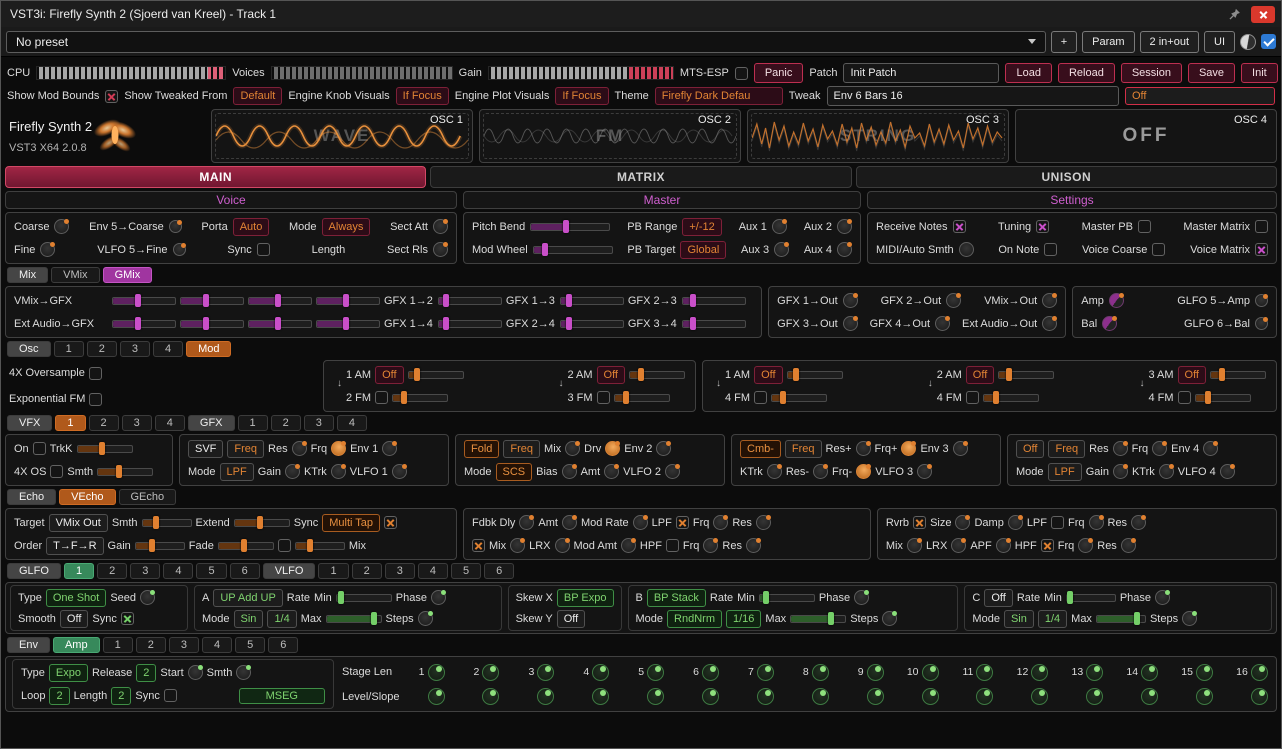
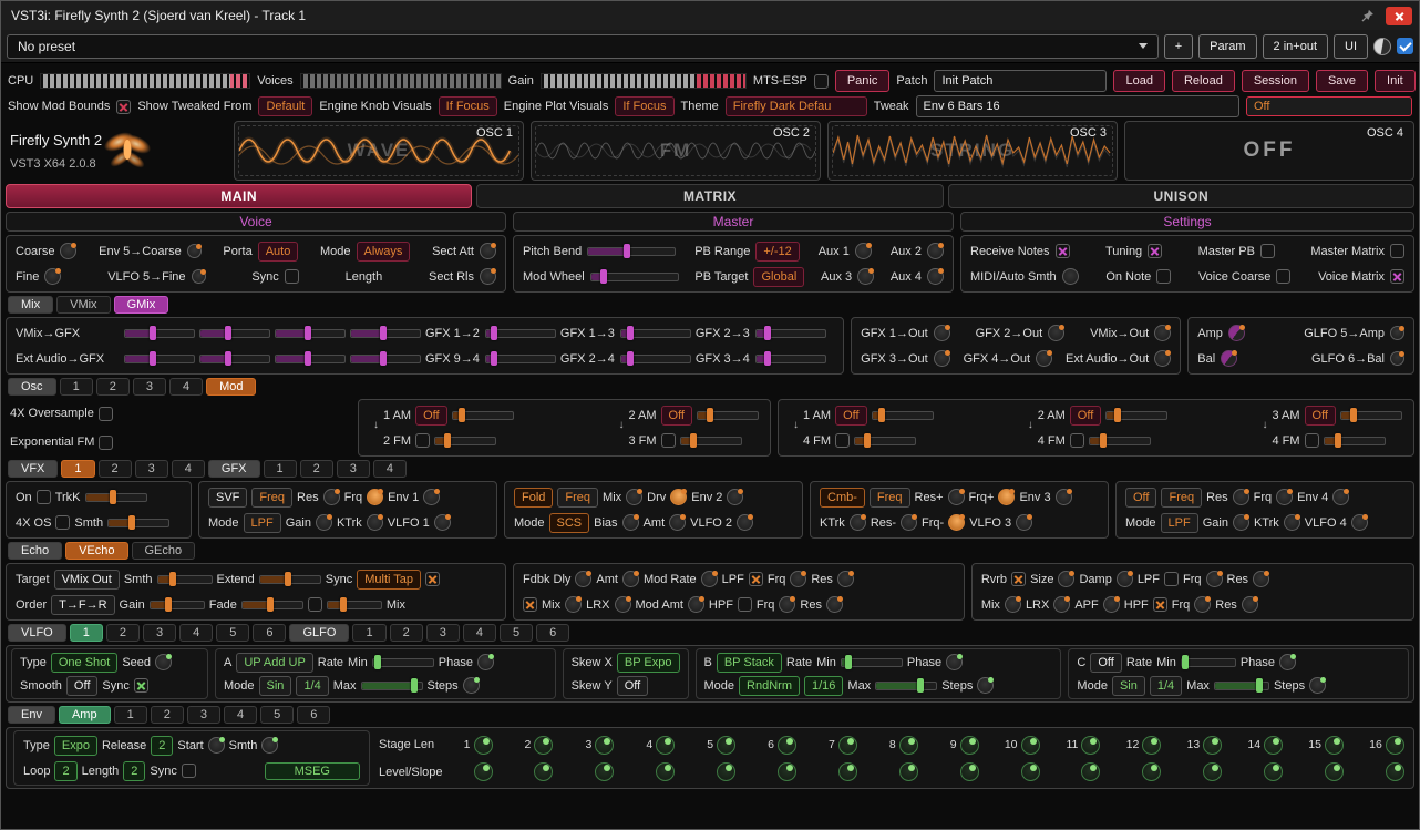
  VST3i: Firefly Synth 2 (Sjoerd van Kreel) - Track 1
  No preset
  +
  Param
  2 in+out
  UI
  CPU
  Voices
  Gain
  MTS-ESP
  Panic
  Patch
  Init Patch
  Load
  Reload
  Session
  Save
  Init
  Show Mod Bounds
  Show Tweaked From
  Default
  Engine Knob Visuals
  If Focus
  Engine Plot Visuals
  If Focus
  Theme
  Firefly Dark Defau
  Tweak
  Env 6 Bars 16
  Off
  Firefly Synth 2
  VST3 X64 2.0.8
  WVE
  OSC 1
  FM
  OSC 2
  STRING
  OSC 3
  OFF
  OSC 4
  MAIN
  MATRIX
  UNISON
  Voice
  Coarse
  Env 5→Coarse
  Porta
  Auto
  Mode
  Always
  Sect Att
  Fine
  VLFO 5→Fine
  Sync
  Length
  Sect Rls
  Master
  Pitch Bend
  PB Range
  +/-12
  Aux 1
  Aux 2
  Mod Wheel
  PB Target
  Global
  Aux 3
  Aux 4
  Settings
  Receive Notes
  Tuning
  Master PB
  Master Matrix
  MIDI/Auto Smth
  On Note
  Voice Coarse
  Voice Matrix
  Mix
  VMix
  GMix
  VMix→GFX
  GFX 1→2
  GFX 1→3
  GFX 2→3
  Ext Audio→GFX
- GFX 1→4
+ GFX 9→4
  GFX 2→4
  GFX 3→4
  GFX 1→Out
  GFX 2→Out
  VMix→Out
  GFX 3→Out
  GFX 4→Out
  Ext Audio→Out
  Amp
  GLFO 5→Amp
  Bal
  GLFO 6→Bal
  Osc
  1
  2
  3
  4
  Mod
  4X Oversample
  Exponential FM
  1 AM
  Off
  2 FM
  2 AM
  Off
  3 FM
  1 AM
  Off
  4 FM
  2 AM
  Off
  4 FM
  3 AM
  Off
  4 FM
  VFX
  1
  2
  3
  4
  GFX
  1
  2
  3
  4
  On
  TrkK
  4X OS
  Smth
  SVF
  Freq
  Res
  Frq
  Env 1
  Mode
  LPF
  Gain
  KTrk
  VLFO 1
  Fold
  Freq
  Mix
  Drv
  Env 2
  Mode
  SCS
  Bias
  Amt
  VLFO 2
  Cmb-
  Freq
  Res+
  Frq+
  Env 3
  KTrk
  Res-
  Frq-
  VLFO 3
  Off
  Freq
  Res
  Frq
  Env 4
  Mode
  LPF
  Gain
  KTrk
  VLFO 4
  Echo
  VEcho
  GEcho
  Target
  VMix Out
  Smth
  Extend
  Sync
  Multi Tap
  Order
  T→F→R
  Gain
  Fade
  Mix
  Fdbk Dly
  Amt
  Mod Rate
  LPF
  Frq
  Res
  Mix
  LRX
  Mod Amt
  HPF
  Frq
  Res
  Rvrb
  Size
  Damp
  LPF
  Frq
  Res
  Mix
  LRX
  APF
  HPF
  Frq
  Res
- GLFO
+ VLFO
  1
  2
  3
  4
  5
  6
- VLFO
+ GLFO
  1
  2
  3
  4
  5
  6
  Type
  One Shot
  Seed
  Smooth
  Off
  Sync
  A
  UP Add UP
  Rate
  Min
  Phase
  Mode
  Sin
  1/4
  Max
  Steps
  Skew X
  BP Expo
  Skew Y
  Off
  B
  BP Stack
  Rate
  Min
  Phase
  Mode
  RndNrm
  1/16
  Max
  Steps
  C
  Off
  Rate
  Min
  Phase
  Mode
  Sin
  1/4
  Max
  Steps
  Env
  Amp
  1
  2
  3
  4
  5
  6
  Type
  Expo
  Release
  2
  Start
  Smth
  Loop
  2
  Length
  2
  Sync
  MSEG
  Stage Len
  Level/Slope
  1
  2
  3
  4
  5
  6
  7
  8
  9
  10
  11
  12
  13
  14
  15
  16
